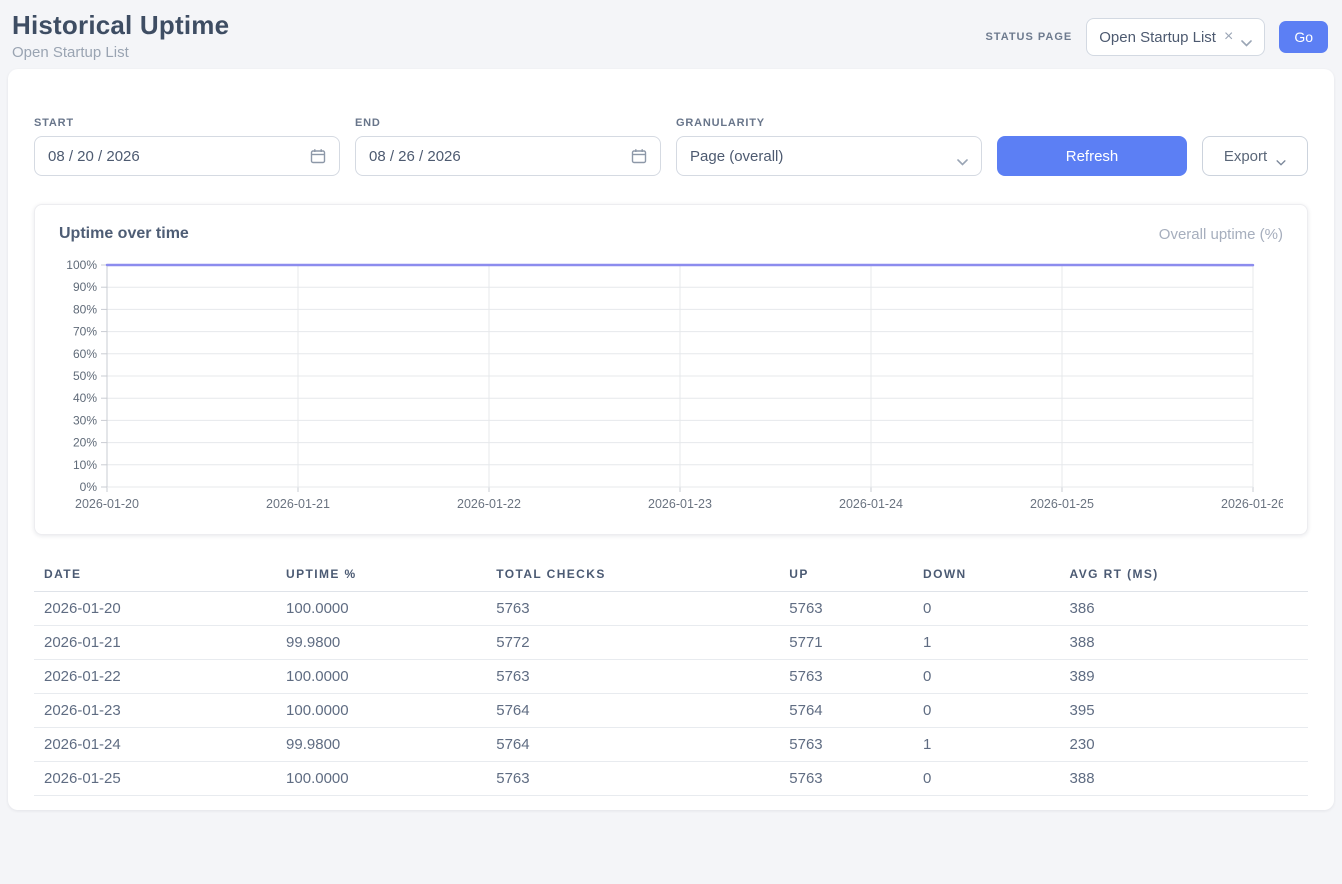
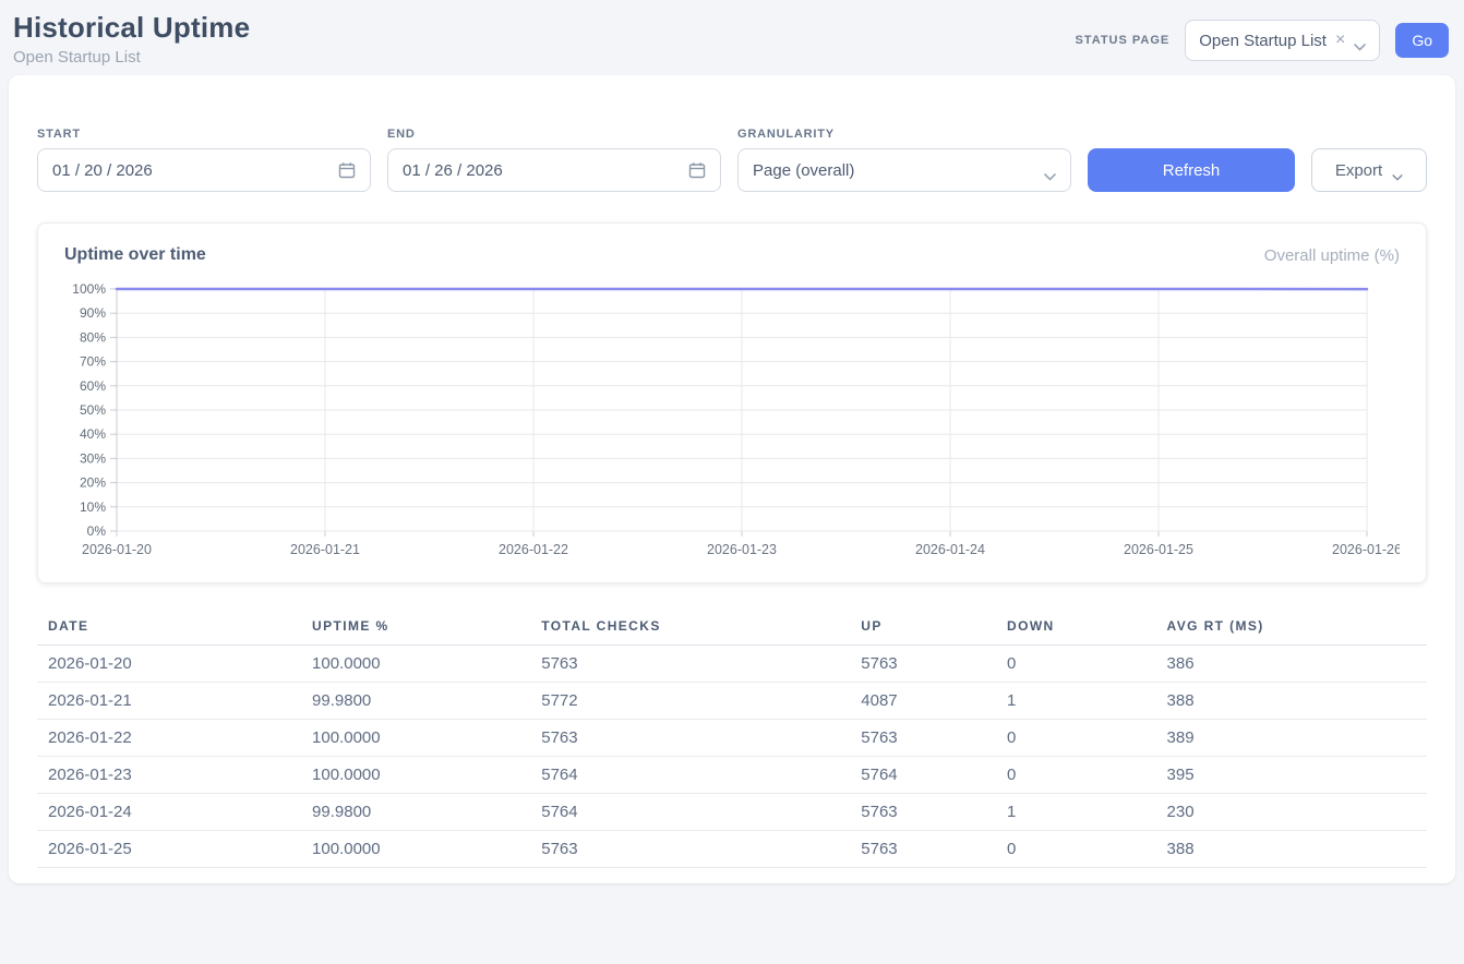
  Historical Uptime
  Open Startup List
  STATUS PAGE
  Open Startup List
  ×
  Go
  START
- 08 / 20 / 2026
+ 01 / 20 / 2026
  END
- 08 / 26 / 2026
+ 01 / 26 / 2026
  GRANULARITY
  Page (overall)
  Refresh
  Export
  Uptime over time
  Overall uptime (%)
  2026-01-20
  2026-01-21
  2026-01-22
  2026-01-23
  2026-01-24
  2026-01-25
  2026-01-26
  0%
  10%
  20%
  30%
  40%
  50%
  60%
  70%
  80%
  90%
  100%
  DATE	UPTIME %	TOTAL CHECKS	UP	DOWN	AVG RT (MS)
  2026-01-20	100.0000	5763	5763	0	386
- 2026-01-21	99.9800	5772	5771	1	388
+ 2026-01-21	99.9800	5772	4087	1	388
  2026-01-22	100.0000	5763	5763	0	389
  2026-01-23	100.0000	5764	5764	0	395
  2026-01-24	99.9800	5764	5763	1	230
  2026-01-25	100.0000	5763	5763	0	388
